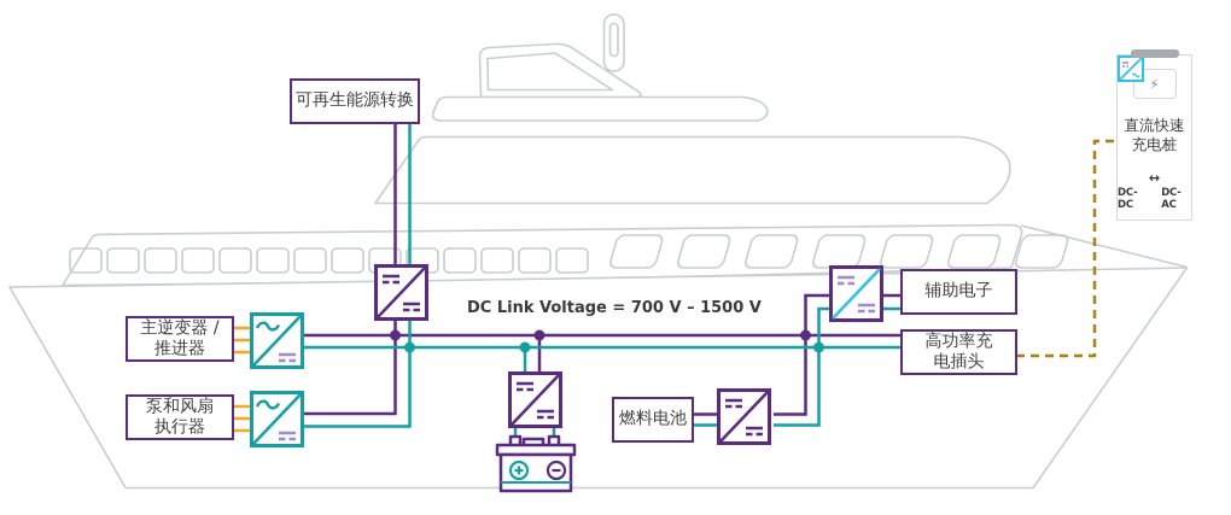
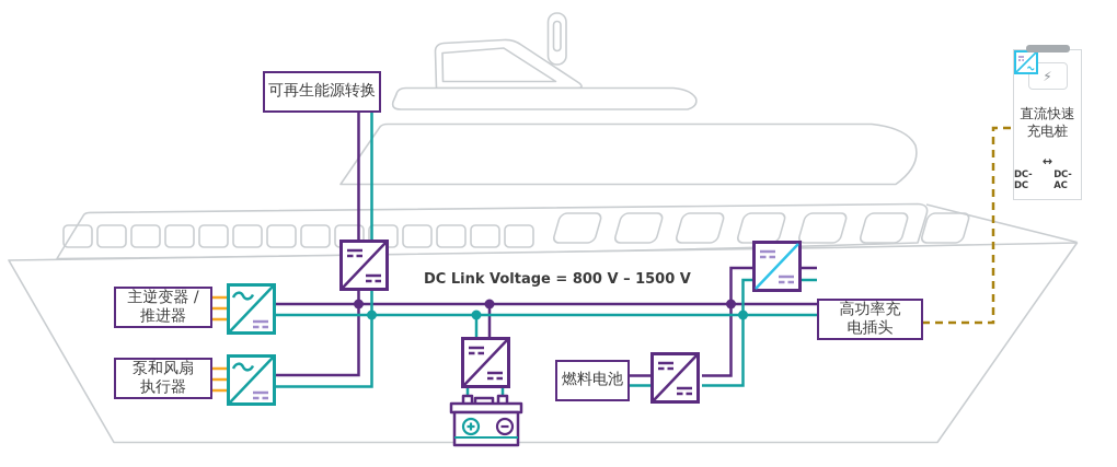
  可再生能源转换
  主逆变器 /
  推进器
  泵和风扇
  执行器
  燃料电池
- 辅助电子
  高功率充
  电插头
- DC Link Voltage = 700 V – 1500 V
+ DC Link Voltage = 800 V – 1500 V
  ⚡
  直流快速
  充电桩
  ↔
  DC-DC
  DC-AC
